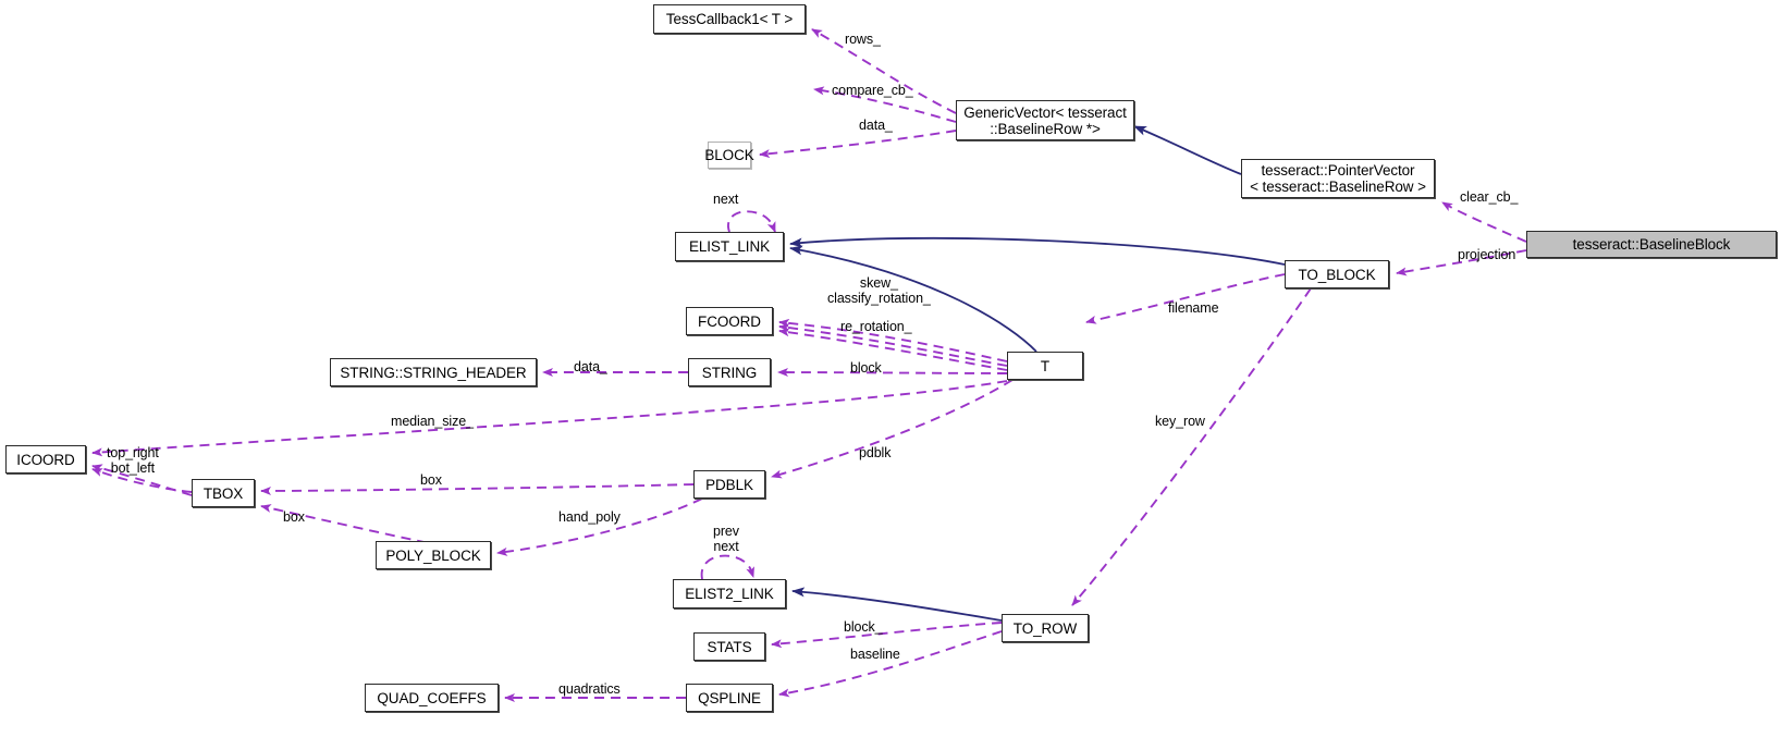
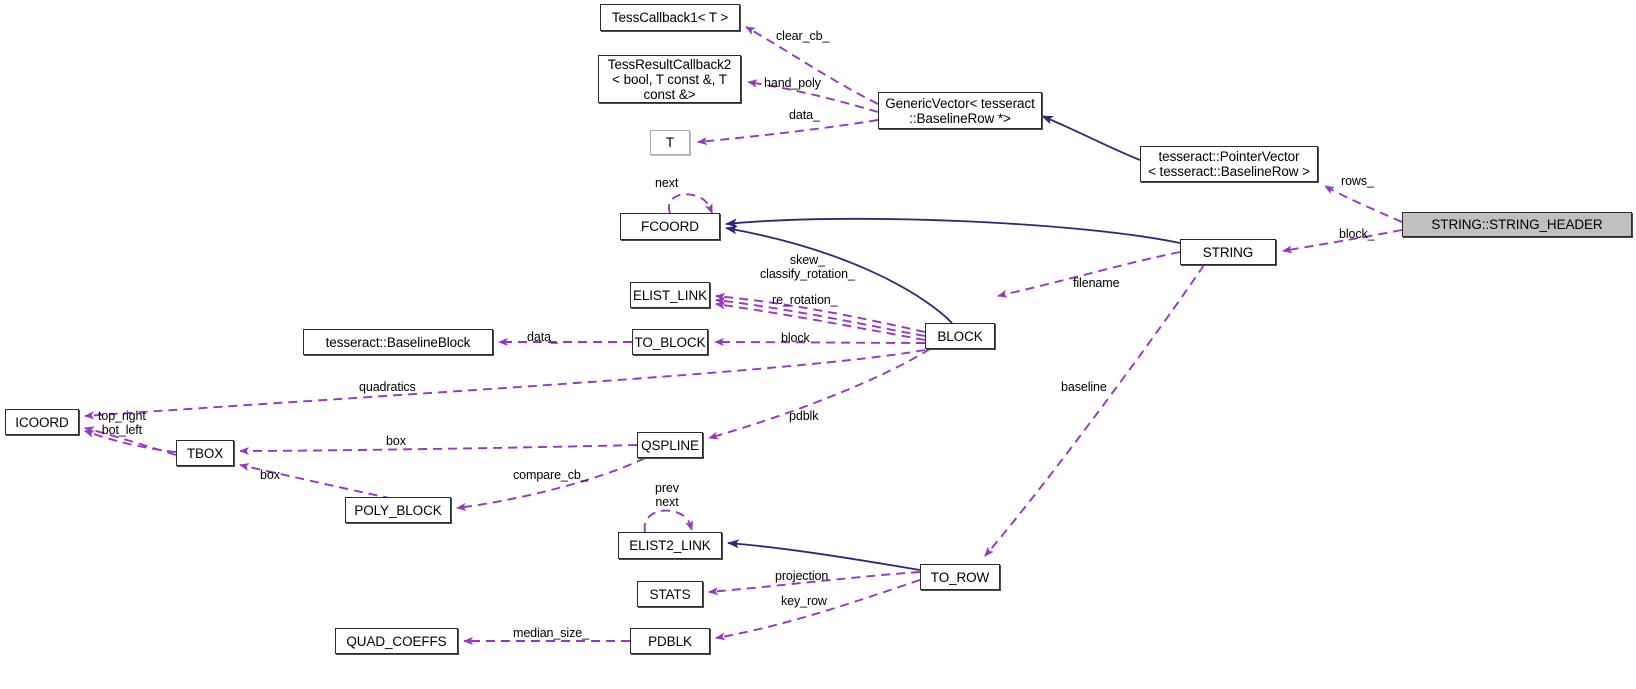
  TessCallback1< T >
+ TessResultCallback2
+ < bool, T const &, T
+ const &>
- BLOCK
+ T
  GenericVector< tesseract
  ::BaselineRow *>
  tesseract::PointerVector
  < tesseract::BaselineRow >
- tesseract::BaselineBlock
+ STRING::STRING_HEADER
- ELIST_LINK
+ FCOORD
- TO_BLOCK
+ STRING
- FCOORD
+ ELIST_LINK
- T
+ BLOCK
- STRING::STRING_HEADER
+ tesseract::BaselineBlock
- STRING
+ TO_BLOCK
  ICOORD
  TBOX
- PDBLK
+ QSPLINE
  POLY_BLOCK
  ELIST2_LINK
  TO_ROW
  STATS
  QUAD_COEFFS
- QSPLINE
+ PDBLK
- rows_
+ clear_cb_
- compare_cb_
+ hand_poly
  data_
- clear_cb_
+ rows_
- projection
+ block_
  next
  skew_
  classify_rotation_
  filename
  re_rotation_
  data_
  block
- median_size_
+ quadratics
- key_row
+ baseline
  top_right
  bot_left
  pdblk
  box
  box
- hand_poly
+ compare_cb_
  prev
  next
- block_
+ projection
- baseline
+ key_row
- quadratics
+ median_size_
